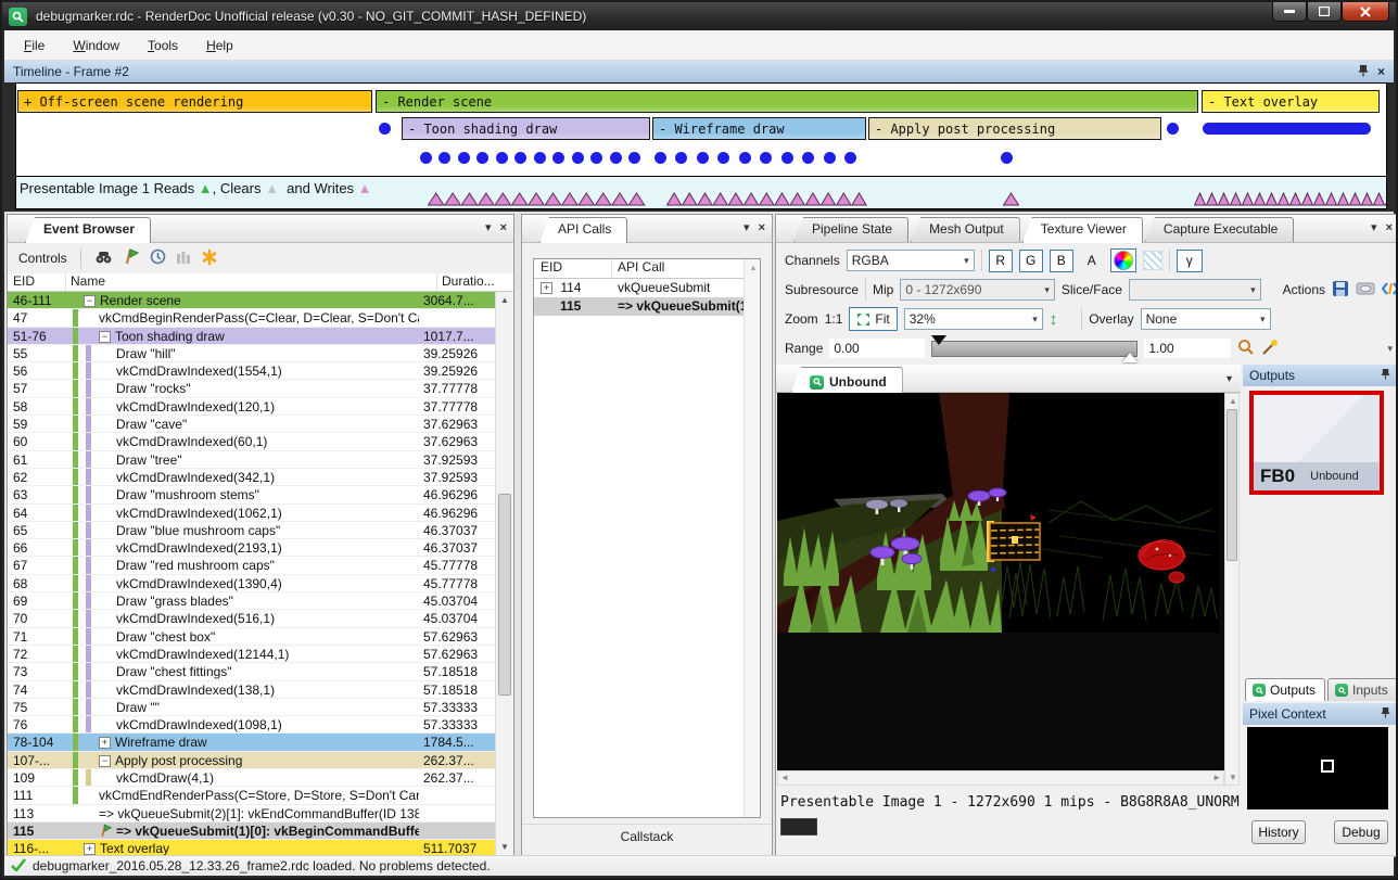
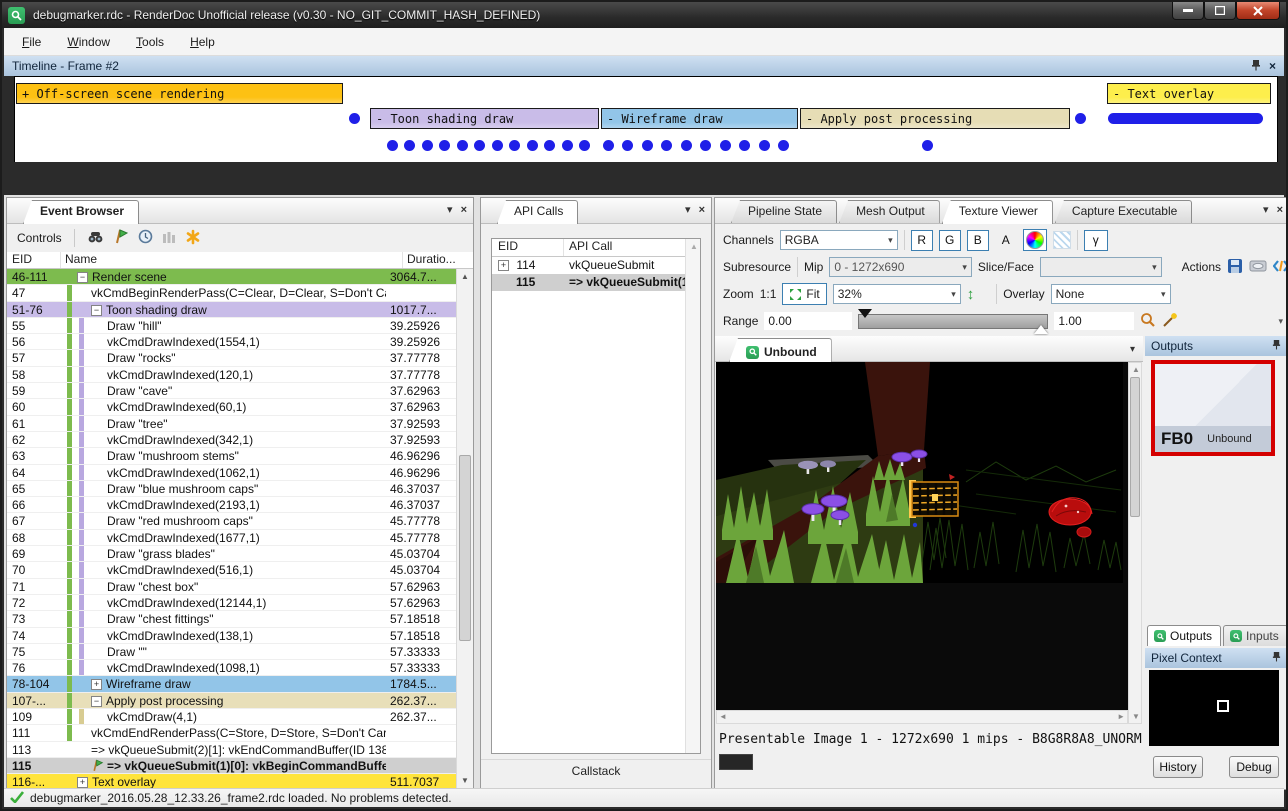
  debugmarker.rdc - RenderDoc Unofficial release (v0.30 - NO_GIT_COMMIT_HASH_DEFINED)
  File
  Window
  Tools
  Help
  Timeline - Frame #2
  ×
  + Off-screen scene rendering
- - Render scene
  - Text overlay
  - Toon shading draw
  - Wireframe draw
  - Apply post processing
- Presentable Image 1 Reads ▲, Clears ▲ and Writes ▲
  Event Browser
  ▾
  ×
  Controls
  EID
  Name
  Duratio...
  46-111
  − Render scene
  3064.7...
  47
  vkCmdBeginRenderPass(C=Clear, D=Clear, S=Don't C
  51-76
  − Toon shading draw
  1017.7...
  55
  Draw "hill"
  39.25926
  56
  vkCmdDrawIndexed(1554,1)
  39.25926
  57
  Draw "rocks"
  37.77778
  58
  vkCmdDrawIndexed(120,1)
  37.77778
  59
  Draw "cave"
  37.62963
  60
  vkCmdDrawIndexed(60,1)
  37.62963
  61
  Draw "tree"
  37.92593
  62
  vkCmdDrawIndexed(342,1)
  37.92593
  63
  Draw "mushroom stems"
  46.96296
  64
  vkCmdDrawIndexed(1062,1)
  46.96296
  65
  Draw "blue mushroom caps"
  46.37037
  66
  vkCmdDrawIndexed(2193,1)
  46.37037
  67
  Draw "red mushroom caps"
  45.77778
  68
- vkCmdDrawIndexed(1390,4)
+ vkCmdDrawIndexed(1677,1)
  45.77778
  69
  Draw "grass blades"
  45.03704
  70
  vkCmdDrawIndexed(516,1)
  45.03704
  71
  Draw "chest box"
  57.62963
  72
  vkCmdDrawIndexed(12144,1)
  57.62963
  73
  Draw "chest fittings"
  57.18518
  74
  vkCmdDrawIndexed(138,1)
  57.18518
  75
  Draw ""
  57.33333
  76
  vkCmdDrawIndexed(1098,1)
  57.33333
  78-104
  + Wireframe draw
  1784.5...
  107-...
  − Apply post processing
  262.37...
  109
  vkCmdDraw(4,1)
  262.37...
  111
  vkCmdEndRenderPass(C=Store, D=Store, S=Don't Car
  113
  => vkQueueSubmit(2)[1]: vkEndCommandBuffer(ID 138
  115
  => vkQueueSubmit(1)[0]: vkBeginCommandBuffe
  116-...
  + Text overlay
  511.7037
  ▲
  ▼
  API Calls
  ▾
  ×
  EID
  API Call
  + 114
  vkQueueSubmit
  115
  => vkQueueSubmit(
  ▲
  Callstack
  Pipeline State
  Mesh Output
  Texture Viewer
  Capture Executable
  ▾
  ×
  Channels
  RGBA
  ▾
  R
  G
  B
  A
  γ
  Subresource
  Mip
  0 - 1272x690
  ▾
  Slice/Face
  ▾
  Actions
  Zoom
  1:1
  Fit
  32%
  ▾
  ↕
  Overlay
  None
  ▾
  Range
  0.00
  1.00
  ▾
  Unbound
  ▾
  ◄
  ►
  ▲
  ▼
  Presentable Image 1 - 1272x690 1 mips - B8G8R8A8_UNORM
  Outputs
  FB0
  Unbound
  Outputs
  Inputs
  Pixel Context
  History
  Debug
  debugmarker_2016.05.28_12.33.26_frame2.rdc loaded. No problems detected.
